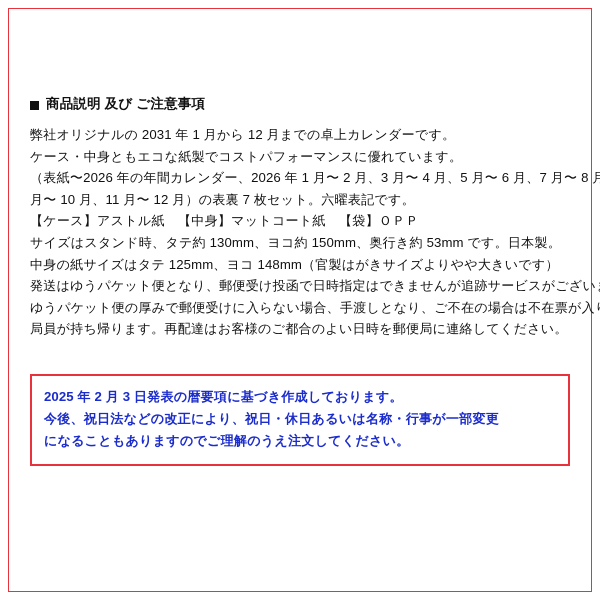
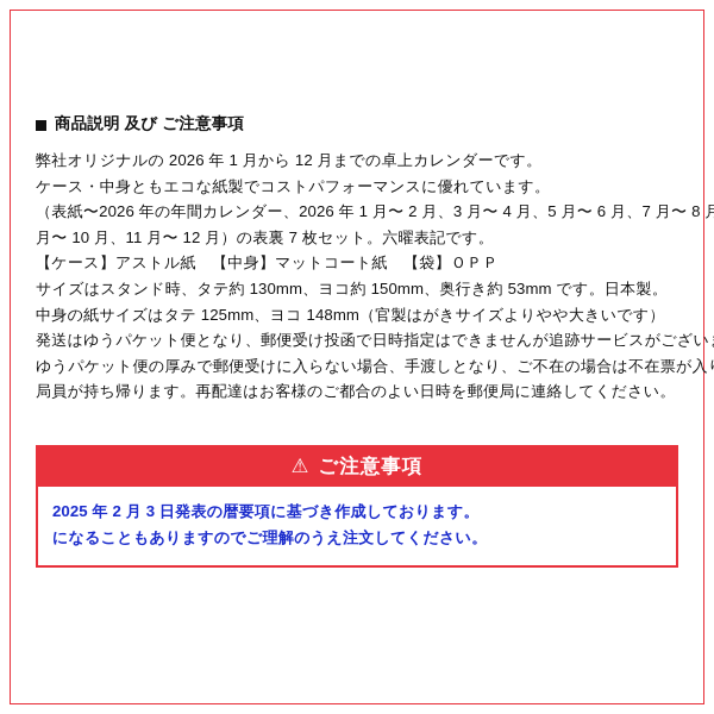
  商品説明 及び ご注意事項
- 弊社オリジナルの 2031 年 1 月から 12 月までの卓上カレンダーです。
+ 弊社オリジナルの 2026 年 1 月から 12 月までの卓上カレンダーです。
  ケース・中身ともエコな紙製でコストパフォーマンスに優れています。
  （表紙〜2026 年の年間カレンダー、2026 年 1 月〜 2 月、3 月〜 4 月、5 月〜 6 月、7 月〜 8 月
  月〜 10 月、11 月〜 12 月）の表裏 7 枚セット。六曜表記です。
  【ケース】アストル紙 【中身】マットコート紙 【袋】ＯＰＰ
  サイズはスタンド時、タテ約 130mm、ヨコ約 150mm、奥行き約 53mm です。日本製。
  中身の紙サイズはタテ 125mm、ヨコ 148mm（官製はがきサイズよりやや大きいです）
  発送はゆうパケット便となり、郵便受け投函で日時指定はできませんが追跡サービスがござい
  ゆうパケット便の厚みで郵便受けに入らない場合、手渡しとなり、ご不在の場合は不在票が入
  局員が持ち帰ります。再配達はお客様のご都合のよい日時を郵便局に連絡してください。
+ ⚠
+ ご注意事項
  2025 年 2 月 3 日発表の暦要項に基づき作成しております。
- 今後、祝日法などの改正により、祝日・休日あるいは名称・行事が一部変更
  になることもありますのでご理解のうえ注文してください。
